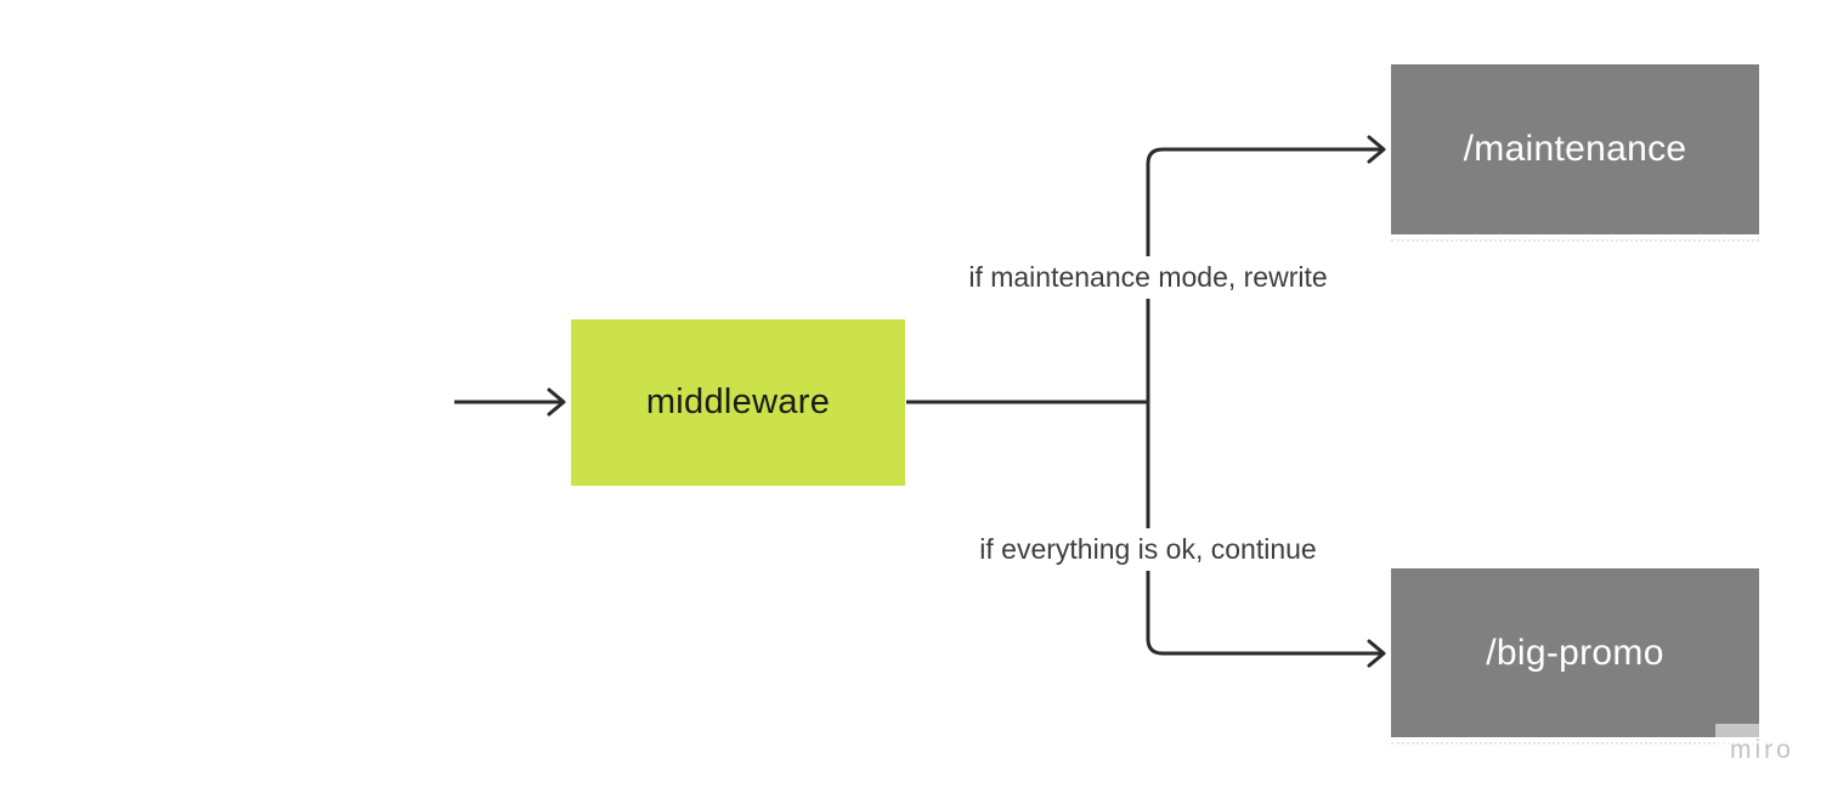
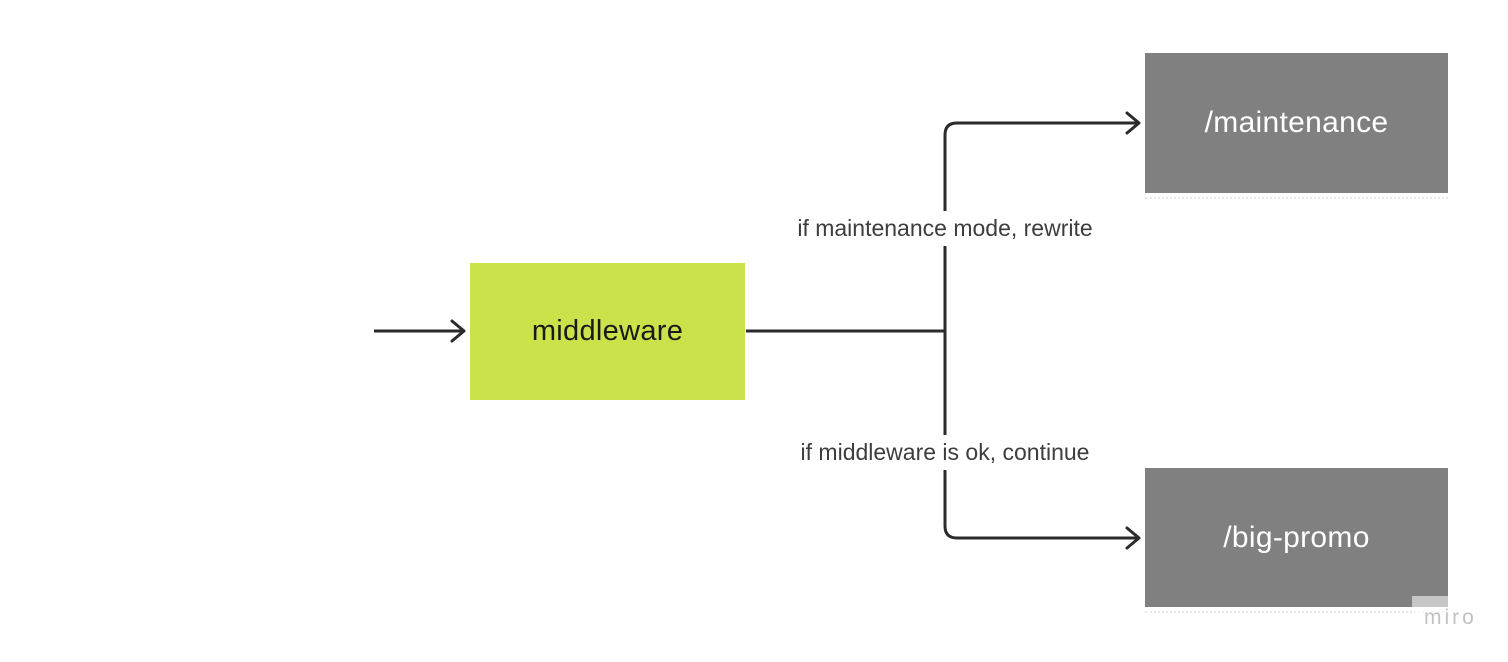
  middleware
  /maintenance
  /big-promo
  if maintenance mode, rewrite
- if everything is ok, continue
+ if middleware is ok, continue
  miro
